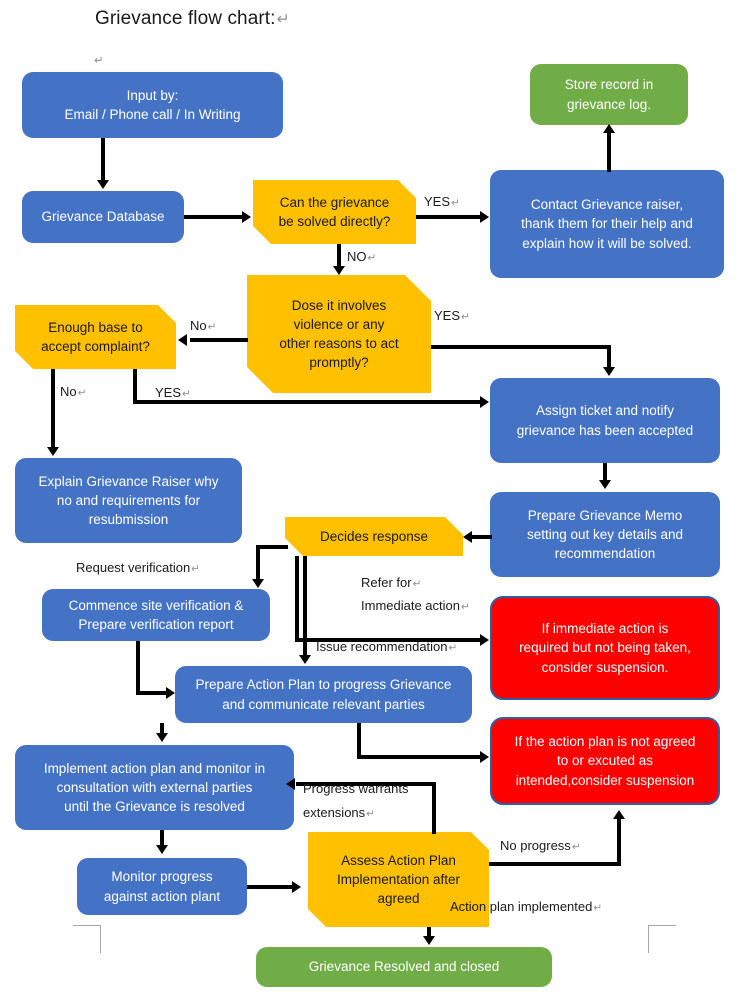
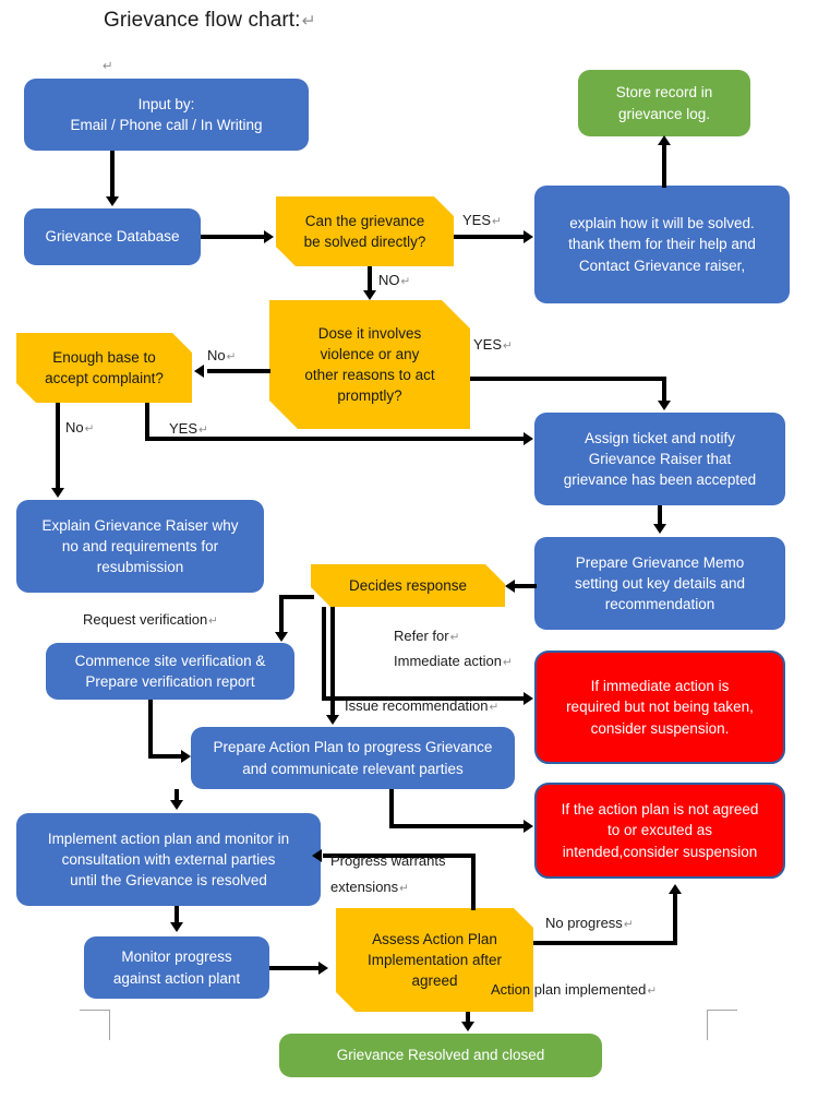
  Grievance flow chart:↵
  ↵
  Input by:
  Email / Phone call / In Writing
  Store record in
  grievance log.
  Grievance Database
  Can the grievance
  be solved directly?
- Contact Grievance raiser,
+ explain how it will be solved.
  thank them for their help and
- explain how it will be solved.
+ Contact Grievance raiser,
  Dose it involves
  violence or any
  other reasons to act
  promptly?
  Enough base to
  accept complaint?
  Assign ticket and notify
+ Grievance Raiser that
  grievance has been accepted
  Explain Grievance Raiser why
  no and requirements for
  resubmission
  Prepare Grievance Memo
  setting out key details and
  recommendation
  Decides response
  If immediate action is
  required but not being taken,
  consider suspension.
  Commence site verification &
  Prepare verification report
  Prepare Action Plan to progress Grievance
  and communicate relevant parties
  If the action plan is not agreed
  to or excuted as
  intended,consider suspension
  Implement action plan and monitor in
  consultation with external parties
  until the Grievance is resolved
  Monitor progress
  against action plant
  Assess Action Plan
  Implementation after
  agreed
  Grievance Resolved and closed
  YES↵
  NO↵
  No↵
  YES↵
  No↵
  YES↵
  Request verification↵
  Refer for↵
  Immediate action↵
  Issue recommendation↵
  Progress warrants
  extensions↵
  No progress↵
  Action plan implemented↵
